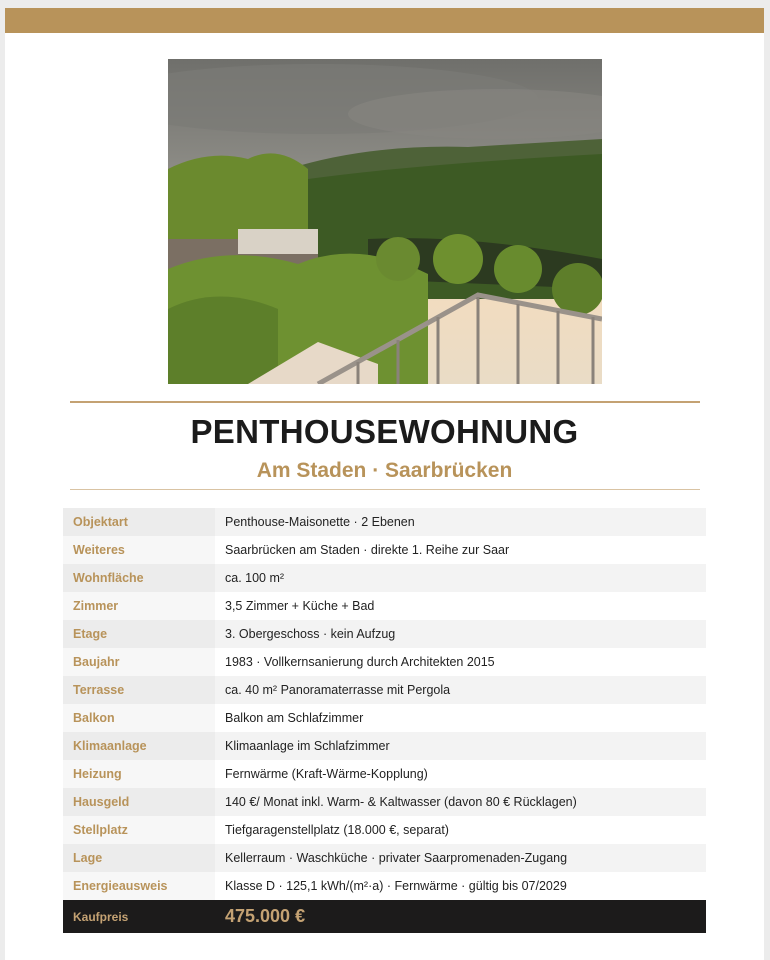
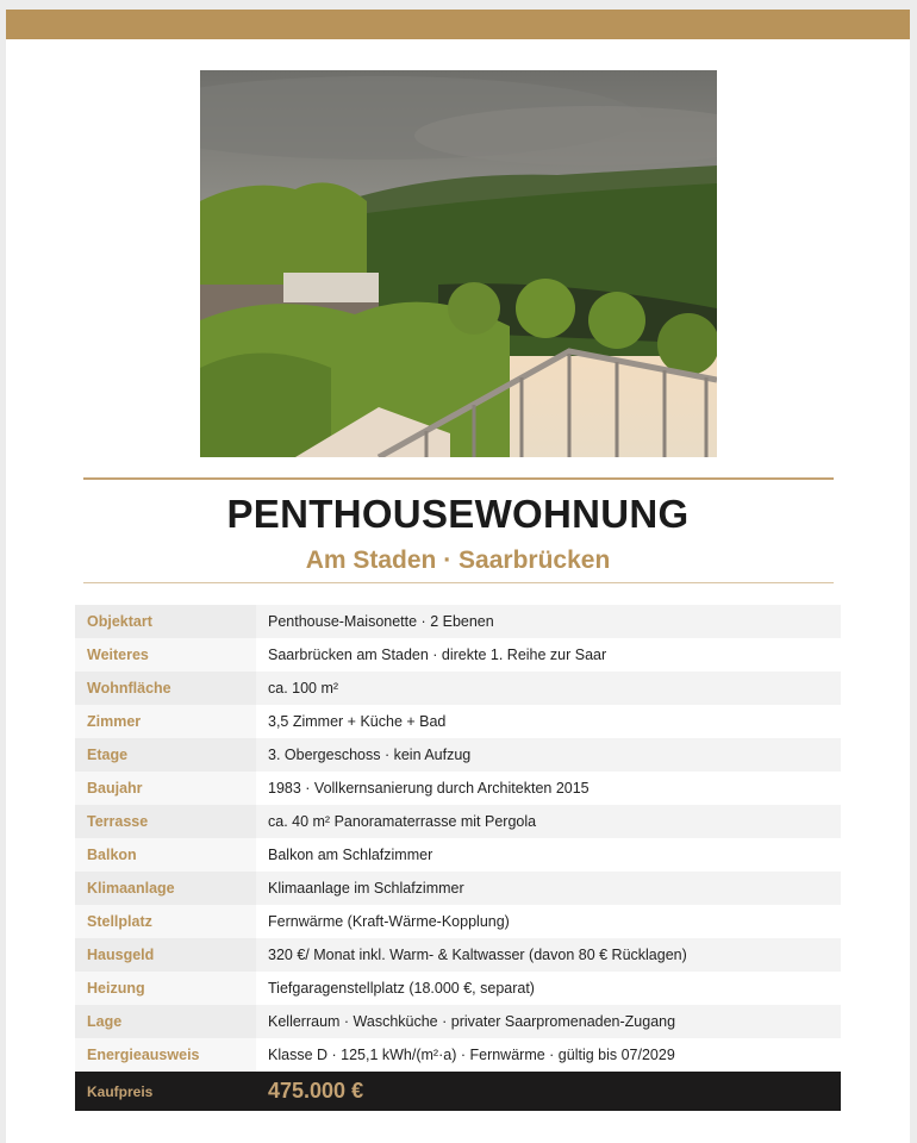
  PENTHOUSEWOHNUNG
  Am Staden · Saarbrücken
  Objektart
  Penthouse-Maisonette · 2 Ebenen
  Weiteres
  Saarbrücken am Staden · direkte 1. Reihe zur Saar
  Wohnfläche
  ca. 100 m²
  Zimmer
  3,5 Zimmer + Küche + Bad
  Etage
  3. Obergeschoss · kein Aufzug
  Baujahr
  1983 · Vollkernsanierung durch Architekten 2015
  Terrasse
  ca. 40 m² Panoramaterrasse mit Pergola
  Balkon
  Balkon am Schlafzimmer
  Klimaanlage
  Klimaanlage im Schlafzimmer
- Heizung
+ Stellplatz
  Fernwärme (Kraft-Wärme-Kopplung)
  Hausgeld
- 140 €/ Monat inkl. Warm- & Kaltwasser (davon 80 € Rücklagen)
+ 320 €/ Monat inkl. Warm- & Kaltwasser (davon 80 € Rücklagen)
- Stellplatz
+ Heizung
  Tiefgaragenstellplatz (18.000 €, separat)
  Lage
  Kellerraum · Waschküche · privater Saarpromenaden-Zugang
  Energieausweis
  Klasse D · 125,1 kWh/(m²·a) · Fernwärme · gültig bis 07/2029
  Kaufpreis
  475.000 €
